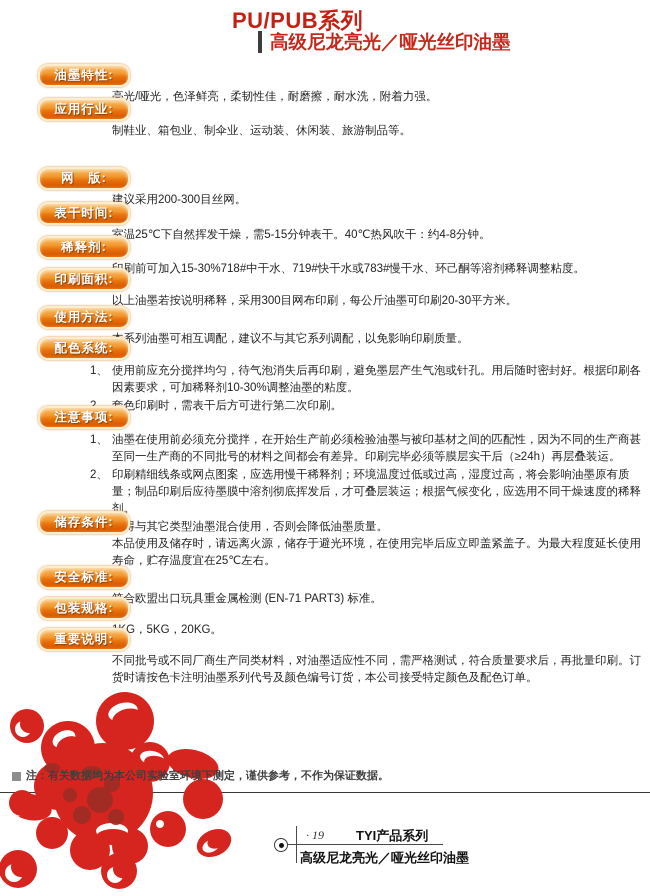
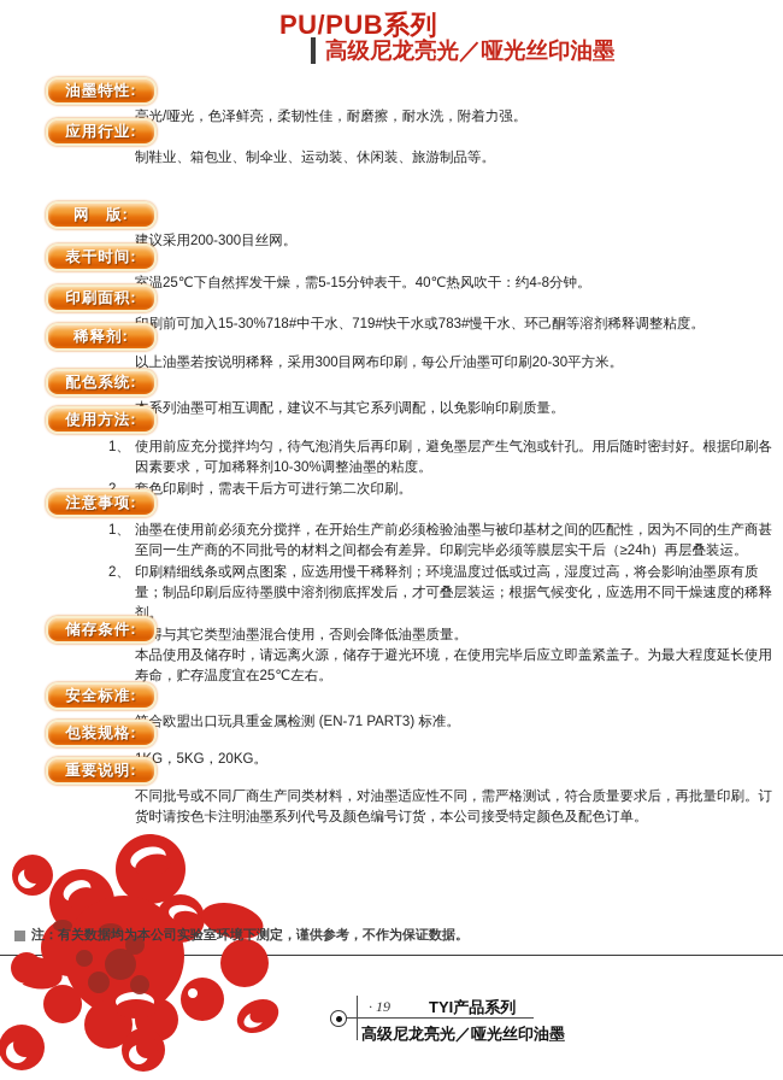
  PU/PUB系列
  高级尼龙亮光／哑光丝印油墨
  油墨特性:
  亮光/哑光，色泽鲜亮，柔韧性佳，耐磨擦，耐水洗，附着力强。
  应用行业:
  制鞋业、箱包业、制伞业、运动装、休闲装、旅游制品等。
  网 版:
  建议采用200-300目丝网。
  表干时间:
  室温25℃下自然挥发干燥，需5-15分钟表干。40℃热风吹干：约4-8分钟。
- 稀释剂:
+ 印刷面积:
  刷前可加入15-30%718#中干水、719#快干水或783#慢干水、环己酮等溶剂稀释调整粘度。
- 印刷面积:
+ 稀释剂:
  以上油墨若按说明稀释，采用300目网布印刷，每公斤油墨可印刷20-30平方米。
- 使用方法:
+ 配色系统:
  系列油墨可相互调配，建议不与其它系列调配，以免影响印刷质量。
- 配色系统:
+ 使用方法:
  1、
  使用前应充分搅拌均匀，待气泡消失后再印刷，避免墨层产生气泡或针孔。用后随时密封好。根据印刷各因素要求，可加稀释剂10-30%调整油墨的粘度。
  色印刷时，需表干后方可进行第二次印刷。
  注意事项:
  1、
  油墨在使用前必须充分搅拌，在开始生产前必须检验油墨与被印基材之间的匹配性，因为不同的生产商甚至同一生产商的不同批号的材料之间都会有差异。印刷完毕必须等膜层实干后（≥24h）再层叠装运。
  2、
  印刷精细线条或网点图案，应选用慢干稀释剂；环境温度过低或过高，湿度过高，将会影响油墨原有质量；制品印刷后应待墨膜中溶剂彻底挥发后，才可叠层装运；根据气候变化，应选用不同干燥速度的稀释剂。
  与其它类型油墨混合使用，否则会降低油墨质量。
  储存条件:
  本品使用及储存时，请远离火源，储存于避光环境，在使用完毕后应立即盖紧盖子。为最大程度延长使用寿命，贮存温度宜在25℃左右。
  安全标准:
  合欧盟出口玩具重金属检测 (EN-71 PART3) 标准。
  包装规格:
  G，5KG，20KG。
  重要说明:
  不同批号或不同厂商生产同类材料，对油墨适应性不同，需严格测试，符合质量要求后，再批量印刷。订货时请按色卡注明油墨系列代号及颜色编号订货，本公司接受特定颜色及配色订单。
  注：有关数据均为本公司实验室环境下测定，谨供参考，不作为保证数据。
  · 19
  TYI产品系列
  高级尼龙亮光／哑光丝印油墨
